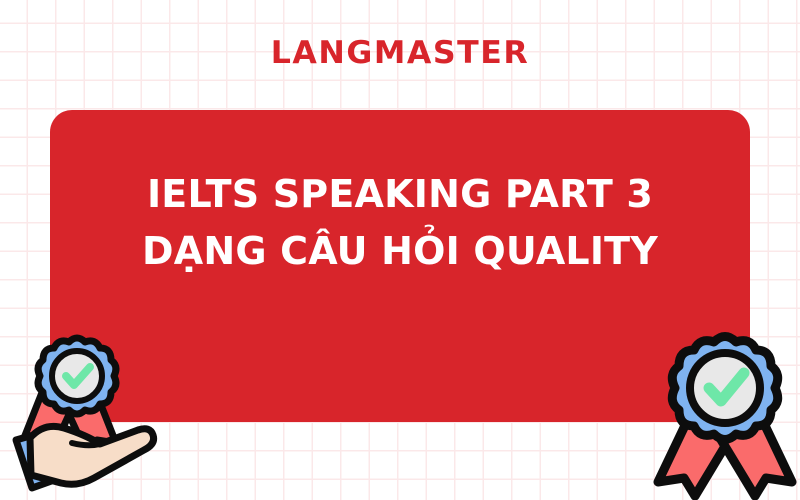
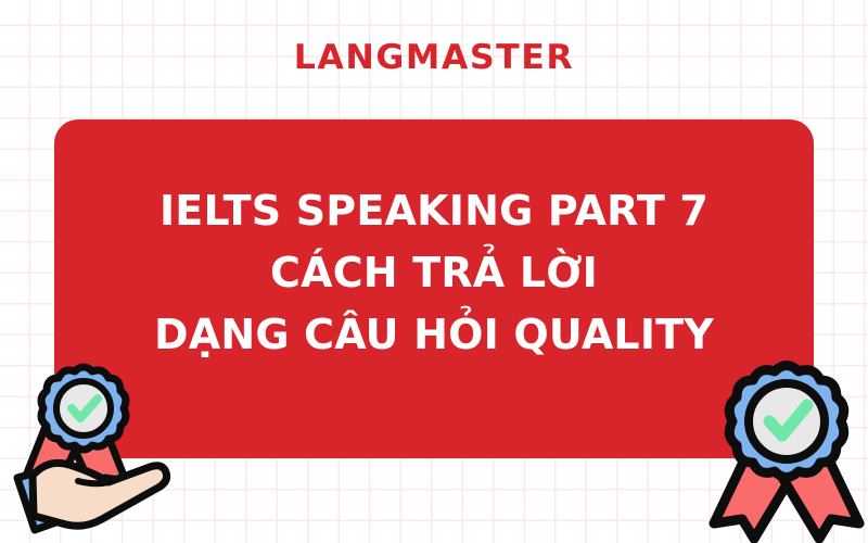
  LANGMASTER
- IELTS SPEAKING PART 3
+ IELTS SPEAKING PART 7
+ CÁCH TRẢ LỜI
  DẠNG CÂU HỎI QUALITY
